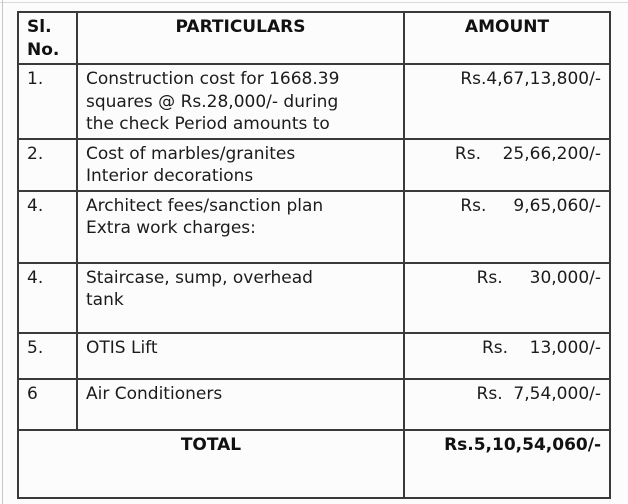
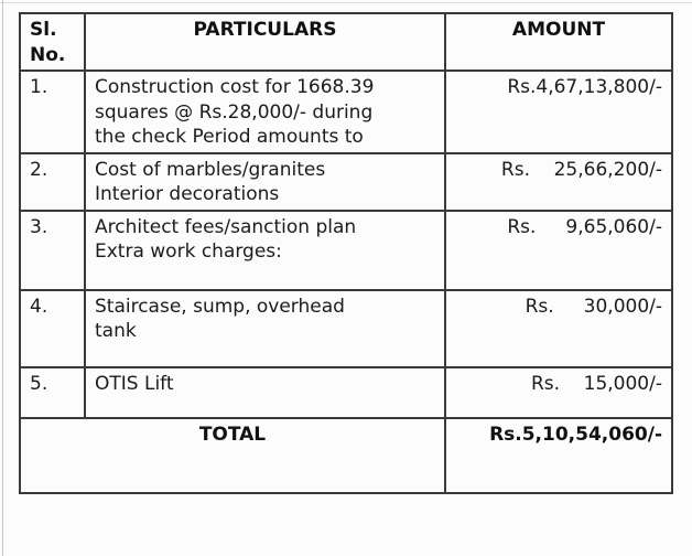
  Sl. No.	PARTICULARS	AMOUNT
  1.	Construction cost for 1668.39 squares @ Rs.28,000/- during the check Period amounts to	Rs.4,67,13,800/-
  2.	Cost of marbles/granites Interior decorations	Rs. 25,66,200/-
- 4.	Architect fees/sanction plan Extra work charges:	Rs. 9,65,060/-
+ 3.	Architect fees/sanction plan Extra work charges:	Rs. 9,65,060/-
  4.	Staircase, sump, overhead tank	Rs. 30,000/-
- 5.	OTIS Lift	Rs. 13,000/-
+ 5.	OTIS Lift	Rs. 15,000/-
- 6	Air Conditioners	Rs. 7,54,000/-
  TOTAL	Rs.5,10,54,060/-
